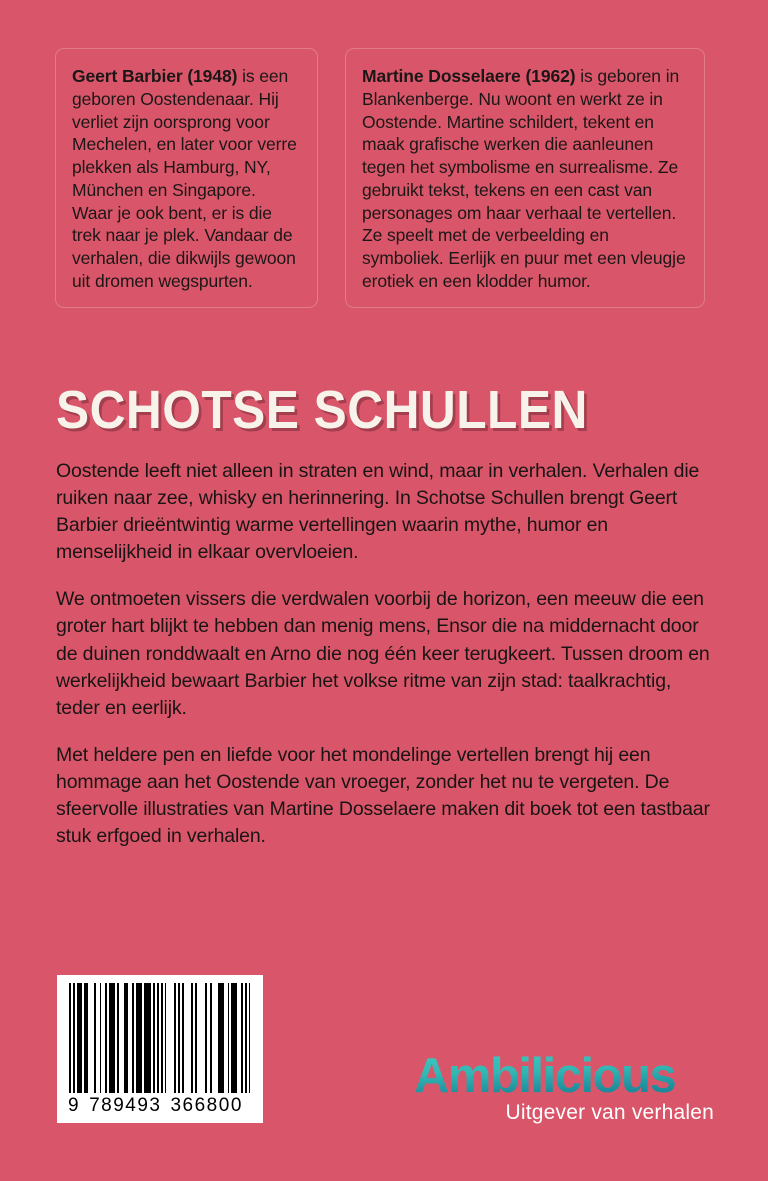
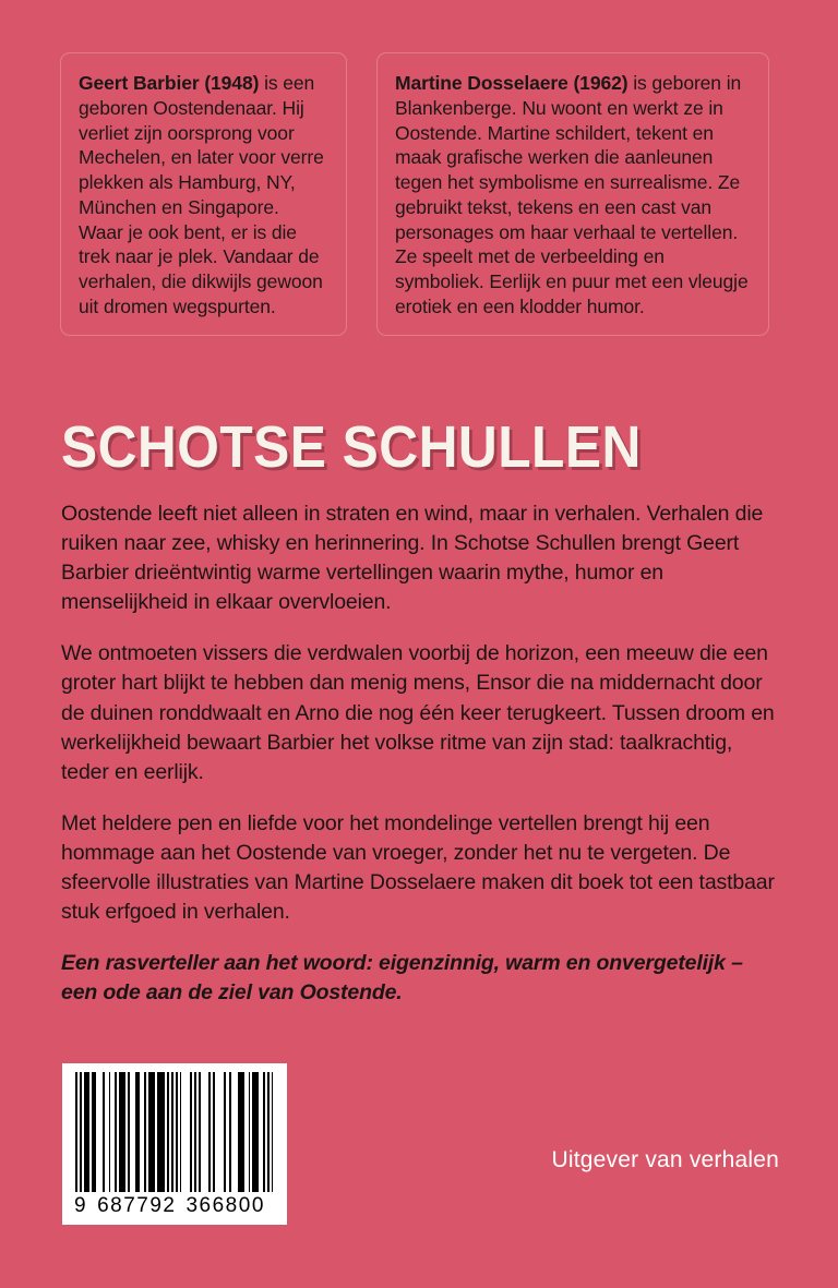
  Geert Barbier (1948) is een geboren Oostendenaar. Hij verliet zijn oorsprong voor Mechelen, en later voor verre plekken als Hamburg, NY, München en Singapore. Waar je ook bent, er is die trek naar je plek. Vandaar de verhalen, die dikwijls gewoon uit dromen wegspurten.
  Martine Dosselaere (1962) is geboren in Blankenberge. Nu woont en werkt ze in Oostende. Martine schildert, tekent en maak grafische werken die aanleunen tegen het symbolisme en surrealisme. Ze gebruikt tekst, tekens en een cast van personages om haar verhaal te vertellen. Ze speelt met de verbeelding en symboliek. Eerlijk en puur met een vleugje erotiek en een klodder humor.
  SCHOTSE SCHULLEN
  Oostende leeft niet alleen in straten en wind, maar in verhalen. Verhalen die ruiken naar zee, whisky en herinnering. In Schotse Schullen brengt Geert Barbier drieëntwintig warme vertellingen waarin mythe, humor en menselijkheid in elkaar overvloeien.
  We ontmoeten vissers die verdwalen voorbij de horizon, een meeuw die een groter hart blijkt te hebben dan menig mens, Ensor die na middernacht door de duinen ronddwaalt en Arno die nog één keer terugkeert. Tussen droom en werkelijkheid bewaart Barbier het volkse ritme van zijn stad: taalkrachtig, teder en eerlijk.
  Met heldere pen en liefde voor het mondelinge vertellen brengt hij een hommage aan het Oostende van vroeger, zonder het nu te vergeten. De sfeervolle illustraties van Martine Dosselaere maken dit boek tot een tastbaar stuk erfgoed in verhalen.
+ Een rasverteller aan het woord: eigenzinnig, warm en onvergetelijk – een ode aan de ziel van Oostende.
  9
- 789493
+ 687792
  366800
- Ambilicious
  Uitgever van verhalen
